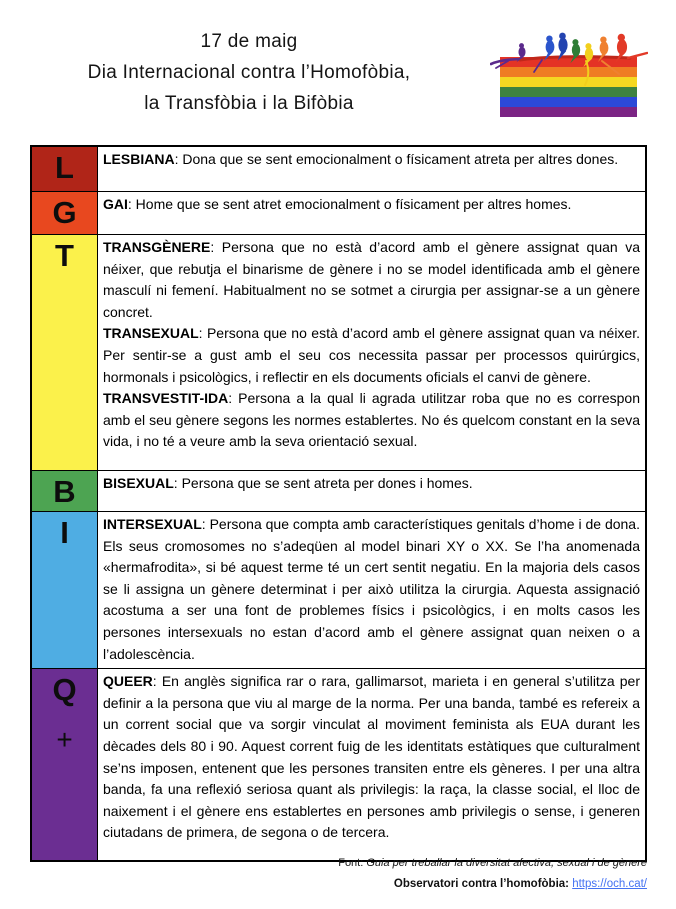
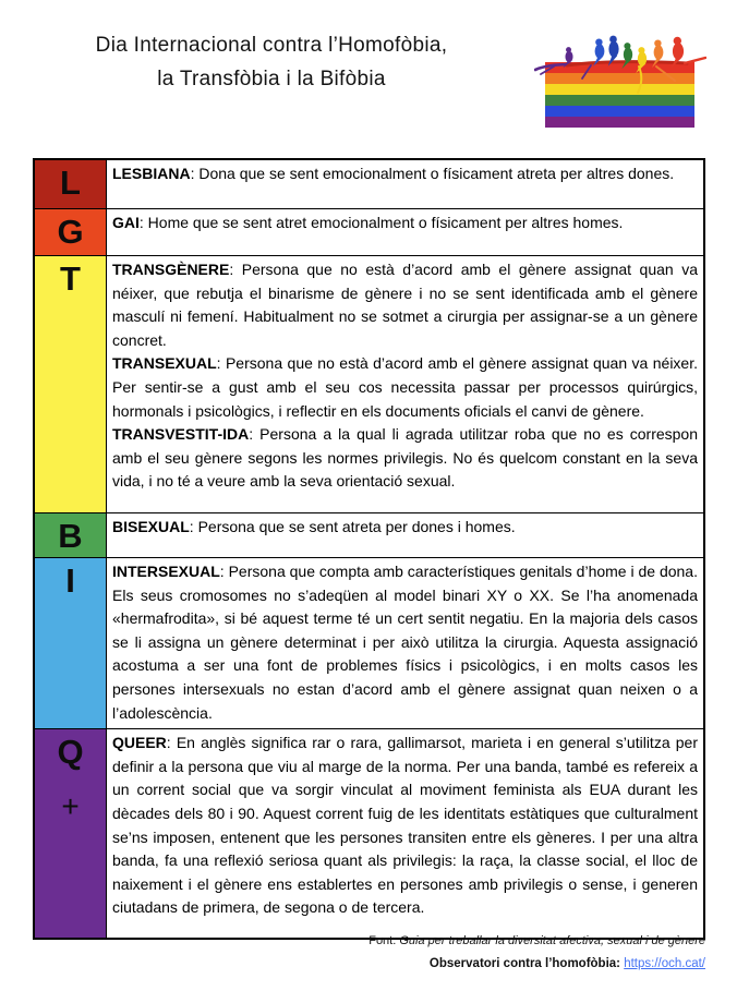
- 17 de maig
  Dia Internacional contra l’Homofòbia,
  la Transfòbia i la Bifòbia
  L
  LESBIANA: Dona que se sent emocionalment o físicament atreta per altres dones.
  G
  GAI: Home que se sent atret emocionalment o físicament per altres homes.
  T
- TRANSGÈNERE: Persona que no està d’acord amb el gènere assignat quan va néixer, que rebutja el binarisme de gènere i no se model identificada amb el gènere masculí ni femení. Habitualment no se sotmet a cirurgia per assignar-se a un gènere concret.
+ TRANSGÈNERE: Persona que no està d’acord amb el gènere assignat quan va néixer, que rebutja el binarisme de gènere i no se sent identificada amb el gènere masculí ni femení. Habitualment no se sotmet a cirurgia per assignar-se a un gènere concret.
  TRANSEXUAL: Persona que no està d’acord amb el gènere assignat quan va néixer. Per sentir-se a gust amb el seu cos necessita passar per processos quirúrgics, hormonals i psicològics, i reflectir en els documents oficials el canvi de gènere.
- TRANSVESTIT-IDA: Persona a la qual li agrada utilitzar roba que no es correspon amb el seu gènere segons les normes establertes. No és quelcom constant en la seva vida, i no té a veure amb la seva orientació sexual.
+ TRANSVESTIT-IDA: Persona a la qual li agrada utilitzar roba que no es correspon amb el seu gènere segons les normes privilegis. No és quelcom constant en la seva vida, i no té a veure amb la seva orientació sexual.
  B
  BISEXUAL: Persona que se sent atreta per dones i homes.
  I
  INTERSEXUAL: Persona que compta amb característiques genitals d’home i de dona. Els seus cromosomes no s’adeqüen al model binari XY o XX. Se l’ha anomenada «hermafrodita», si bé aquest terme té un cert sentit negatiu. En la majoria dels casos se li assigna un gènere determinat i per això utilitza la cirurgia. Aquesta assignació acostuma a ser una font de problemes físics i psicològics, i en molts casos les persones intersexuals no estan d’acord amb el gènere assignat quan neixen o a l’adolescència.
  Q
  +
  QUEER: En anglès significa rar o rara, gallimarsot, marieta i en general s’utilitza per definir a la persona que viu al marge de la norma. Per una banda, també es refereix a un corrent social que va sorgir vinculat al moviment feminista als EUA durant les dècades dels 80 i 90. Aquest corrent fuig de les identitats estàtiques que culturalment se’ns imposen, entenent que les persones transiten entre els gèneres. I per una altra banda, fa una reflexió seriosa quant als privilegis: la raça, la classe social, el lloc de naixement i el gènere ens establertes en persones amb privilegis o sense, i generen ciutadans de primera, de segona o de tercera.
  Font: Guia per treballar la diversitat afectiva, sexual i de gènere
  Observatori contra l’homofòbia: https://och.cat/
